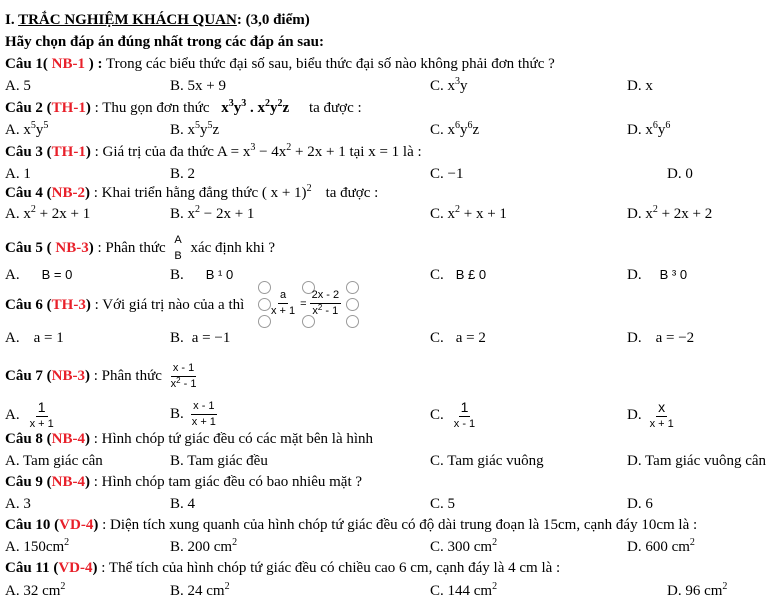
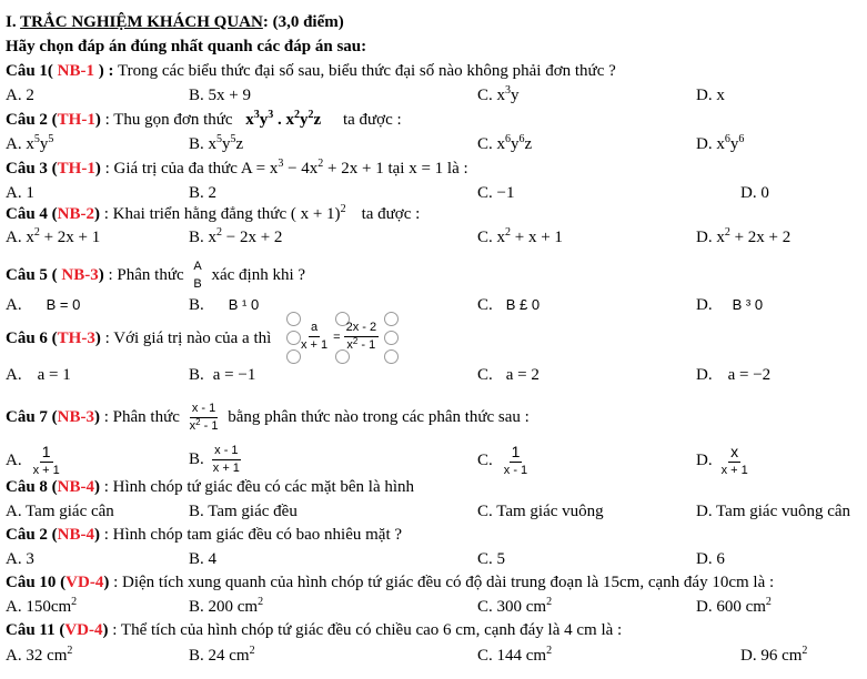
  I. TRẮC NGHIỆM KHÁCH QUAN: (3,0 điểm)
- Hãy chọn đáp án đúng nhất trong các đáp án sau:
+ Hãy chọn đáp án đúng nhất quanh các đáp án sau:
  Câu 1( NB-1 ) : Trong các biểu thức đại số sau, biểu thức đại số nào không phải đơn thức ?
- A. 5
+ A. 2
  B. 5x + 9
  C. x3y
  D. x
  Câu 2 (TH-1) : Thu gọn đơn thức x3y3 . x2y2z ta được :
  A. x5y5
  B. x5y5z
  C. x6y6z
  D. x6y6
  Câu 3 (TH-1) : Giá trị của đa thức A = x3 − 4x2 + 2x + 1 tại x = 1 là :
  A. 1
  B. 2
  C. −1
  D. 0
  Câu 4 (NB-2) : Khai triển hằng đẳng thức ( x + 1)2 ta được :
  A. x2 + 2x + 1
- B. x2 − 2x + 1
+ B. x2 − 2x + 2
  C. x2 + x + 1
  D. x2 + 2x + 2
  Câu 5 ( NB-3) : Phân thức
  A
  B
  xác định khi ?
  A. B = 0
  B. B ¹ 0
  C. B £ 0
  D. B ³ 0
  Câu 6 (TH-3) : Với giá trị nào của a thì
  a
  x + 1
  =
  2x - 2
  x2 - 1
  A. a = 1
  B. a = −1
  C. a = 2
  D. a = −2
  Câu 7 (NB-3) : Phân thức
  x - 1
  x2 - 1
+ bằng phân thức nào trong các phân thức sau :
  A.
  1
  x + 1
  B.
  x - 1
  x + 1
  C.
  1
  x - 1
  D.
  x
  x + 1
  Câu 8 (NB-4) : Hình chóp tứ giác đều có các mặt bên là hình
  A. Tam giác cân
  B. Tam giác đều
  C. Tam giác vuông
  D. Tam giác vuông cân
- Câu 9 (NB-4) : Hình chóp tam giác đều có bao nhiêu mặt ?
+ Câu 2 (NB-4) : Hình chóp tam giác đều có bao nhiêu mặt ?
  A. 3
  B. 4
  C. 5
  D. 6
  Câu 10 (VD-4) : Diện tích xung quanh của hình chóp tứ giác đều có độ dài trung đoạn là 15cm, cạnh đáy 10cm là :
  A. 150cm2
  B. 200 cm2
  C. 300 cm2
  D. 600 cm2
  Câu 11 (VD-4) : Thể tích của hình chóp tứ giác đều có chiều cao 6 cm, cạnh đáy là 4 cm là :
  A. 32 cm2
  B. 24 cm2
  C. 144 cm2
  D. 96 cm2
